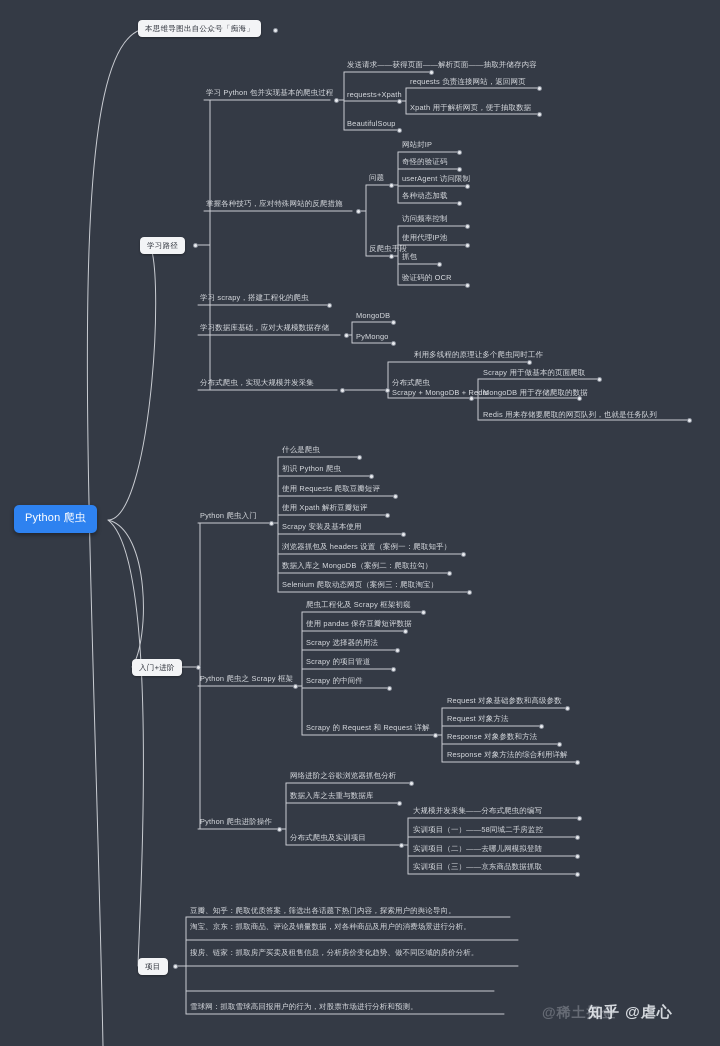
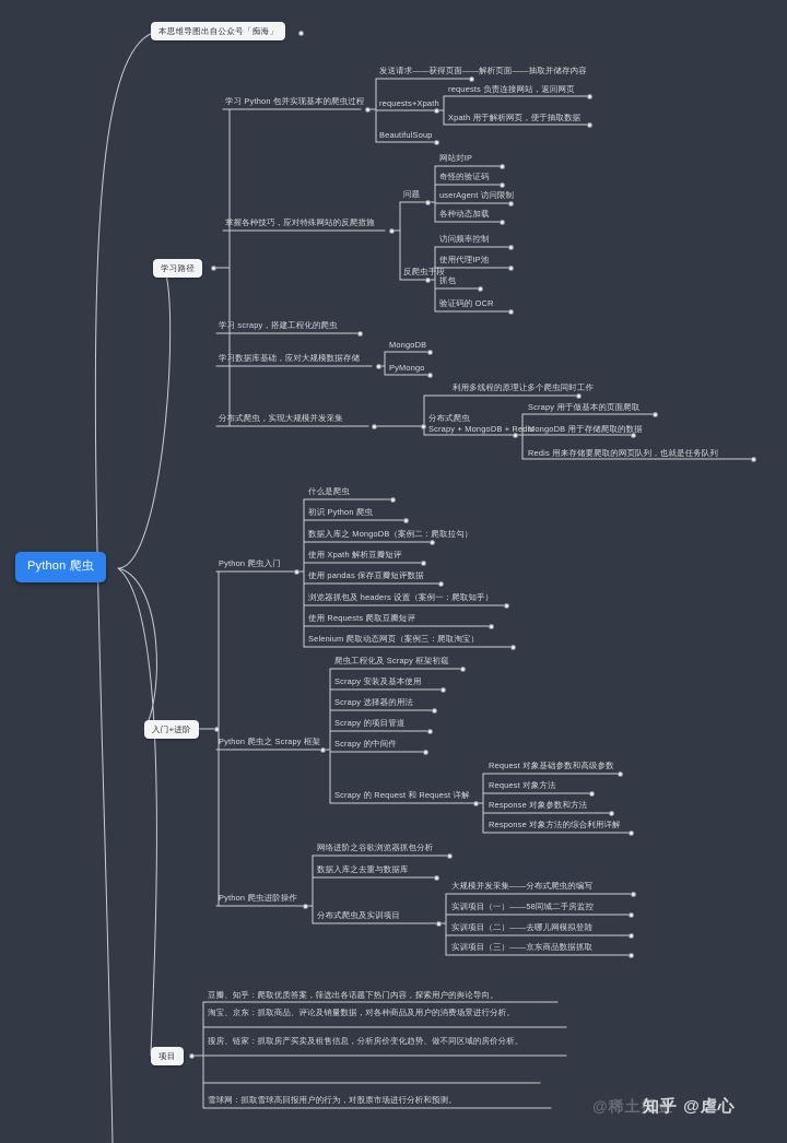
  Python 爬虫
  本思维导图出自公众号「痴海」
  学习路径
  学习 Python 包并实现基本的爬虫过程
  发送请求——获得页面——解析页面——抽取并储存内容
  requests+Xpath
  requests 负责连接网站，返回网页
  Xpath 用于解析网页，便于抽取数据
  BeautifulSoup
  掌握各种技巧，应对特殊网站的反爬措施
  问题
  网站封IP
  奇怪的验证码
  userAgent 访问限制
  各种动态加载
  反爬虫手段
  访问频率控制
  使用代理IP池
  抓包
  验证码的 OCR
  学习 scrapy，搭建工程化的爬虫
  学习数据库基础，应对大规模数据存储
  MongoDB
  PyMongo
  分布式爬虫，实现大规模并发采集
  分布式爬虫
  利用多线程的原理让多个爬虫同时工作
  Scrapy + MongoDB + Redis
  Scrapy 用于做基本的页面爬取
  MongoDB 用于存储爬取的数据
  Redis 用来存储要爬取的网页队列，也就是任务队列
  入门+进阶
  Python 爬虫入门
  什么是爬虫
  初识 Python 爬虫
- 使用 Requests 爬取豆瓣短评
+ 数据入库之 MongoDB（案例二：爬取拉勾）
  使用 Xpath 解析豆瓣短评
- Scrapy 安装及基本使用
+ 使用 pandas 保存豆瓣短评数据
  浏览器抓包及 headers 设置（案例一：爬取知乎）
- 数据入库之 MongoDB（案例二：爬取拉勾）
+ 使用 Requests 爬取豆瓣短评
  Selenium 爬取动态网页（案例三：爬取淘宝）
  Python 爬虫之 Scrapy 框架
  爬虫工程化及 Scrapy 框架初窥
- 使用 pandas 保存豆瓣短评数据
+ Scrapy 安装及基本使用
  Scrapy 选择器的用法
  Scrapy 的项目管道
  Scrapy 的中间件
  Scrapy 的 Request 和 Request 详解
  Request 对象基础参数和高级参数
  Request 对象方法
  Response 对象参数和方法
  Response 对象方法的综合利用详解
  Python 爬虫进阶操作
  网络进阶之谷歌浏览器抓包分析
  数据入库之去重与数据库
  分布式爬虫及实训项目
  大规模并发采集——分布式爬虫的编写
  实训项目（一）——58同城二手房监控
  实训项目（二）——去哪儿网模拟登陆
  实训项目（三）——京东商品数据抓取
  项目
  豆瓣、知乎：爬取优质答案，筛选出各话题下热门内容，探索用户的舆论导向。
  淘宝、京东：抓取商品、评论及销量数据，对各种商品及用户的消费场景进行分析。
  搜房、链家：抓取房产买卖及租售信息，分析房价变化趋势、做不同区域的房价分析。
  雪球网：抓取雪球高回报用户的行为，对股票市场进行分析和预测。
  @稀土掘金
  知乎 @虐心
